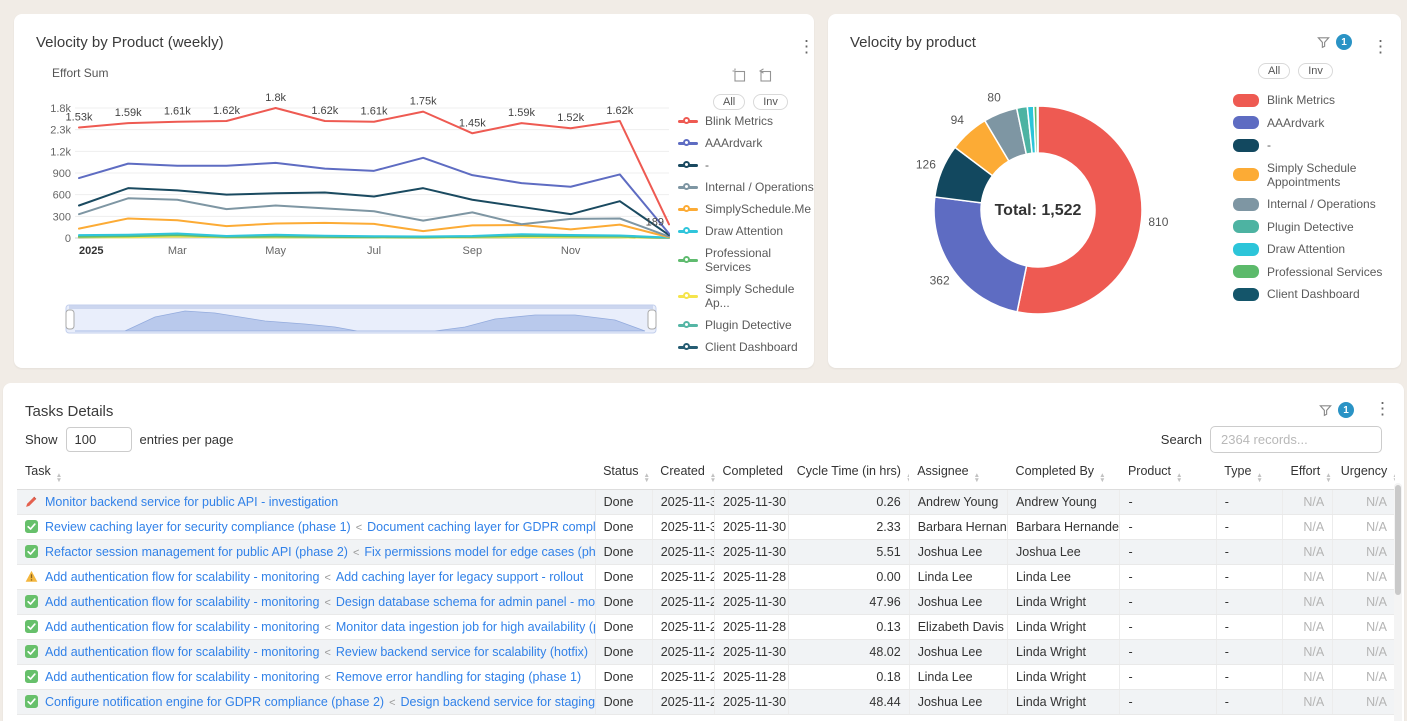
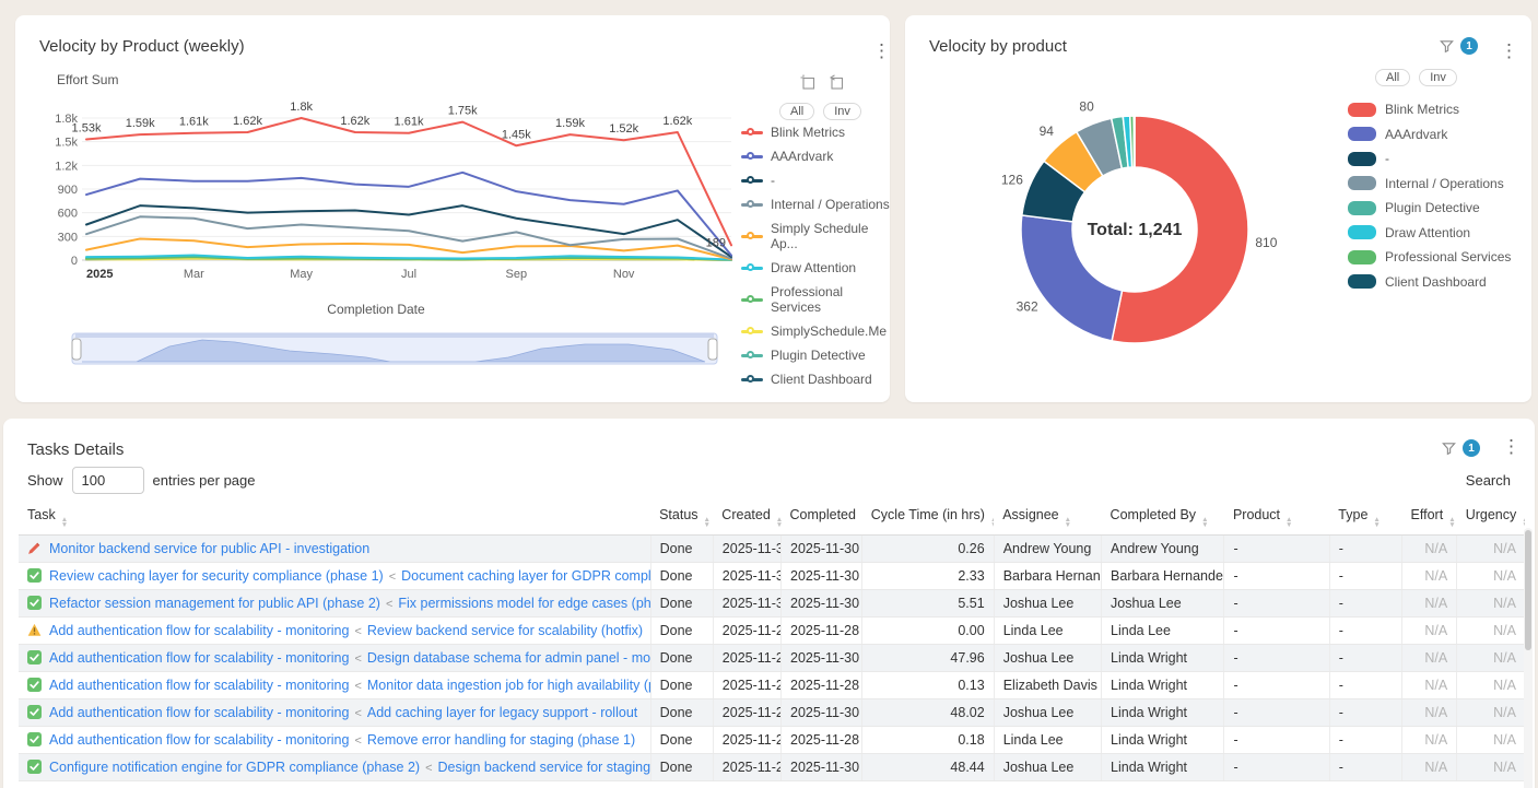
  Velocity by Product (weekly)
  ⋮
  Effort Sum
  0
  300
  600
  900
  1.2k
- 2.3k
+ 1.5k
  1.8k
  2025
  Mar
  May
  Jul
  Sep
  Nov
  1.53k
  1.59k
  1.61k
  1.62k
  1.8k
  1.62k
  1.61k
  1.75k
  1.45k
  1.59k
  1.52k
  1.62k
  189
+ Completion Date
  All
  Inv
  Blink Metrics
  AAArdvark
  -
  Internal / Operations
- SimplySchedule.Me
+ Simply Schedule Ap...
  Draw Attention
  Professional Services
- Simply Schedule Ap...
+ SimplySchedule.Me
  Plugin Detective
  Client Dashboard
  Velocity by product
  1
  ⋮
  810
  362
  126
  94
  80
- Total: 1,522
+ Total: 1,241
  All
  Inv
  Blink Metrics
  AAArdvark
  -
- Simply Schedule Appointments
  Internal / Operations
  Plugin Detective
  Draw Attention
  Professional Services
  Client Dashboard
  Tasks Details
  1
  ⋮
  Show
  100
  entries per page
  Search
- 2364 records...
  Task	Status	Created	Completed	Cycle Time (in hrs)	Assignee	Completed By	Product	Type	Effort	Urgency
  Monitor backend service for public API - investigation	Done	2025-11-3	2025-11-30	0.26	Andrew Young	Andrew Young	-	-	N/A	N/A
  Review caching layer for security compliance (phase 1) < Document caching layer for GDPR compl	Done	2025-11-3	2025-11-30	2.33	Barbara Hernan	Barbara Hernande	-	-	N/A	N/A
  Refactor session management for public API (phase 2) < Fix permissions model for edge cases (ph	Done	2025-11-3	2025-11-30	5.51	Joshua Lee	Joshua Lee	-	-	N/A	N/A
- Add authentication flow for scalability - monitoring < Add caching layer for legacy support - rollout	Done	2025-11-2	2025-11-28	0.00	Linda Lee	Linda Lee	-	-	N/A	N/A
+ Add authentication flow for scalability - monitoring < Review backend service for scalability (hotfix)	Done	2025-11-2	2025-11-28	0.00	Linda Lee	Linda Lee	-	-	N/A	N/A
  Add authentication flow for scalability - monitoring < Design database schema for admin panel - mo	Done	2025-11-2	2025-11-30	47.96	Joshua Lee	Linda Wright	-	-	N/A	N/A
  Add authentication flow for scalability - monitoring < Monitor data ingestion job for high availability (	Done	2025-11-2	2025-11-28	0.13	Elizabeth Davis	Linda Wright	-	-	N/A	N/A
- Add authentication flow for scalability - monitoring < Review backend service for scalability (hotfix)	Done	2025-11-2	2025-11-30	48.02	Joshua Lee	Linda Wright	-	-	N/A	N/A
+ Add authentication flow for scalability - monitoring < Add caching layer for legacy support - rollout	Done	2025-11-2	2025-11-30	48.02	Joshua Lee	Linda Wright	-	-	N/A	N/A
  Add authentication flow for scalability - monitoring < Remove error handling for staging (phase 1)	Done	2025-11-2	2025-11-28	0.18	Linda Lee	Linda Wright	-	-	N/A	N/A
  Configure notification engine for GDPR compliance (phase 2) < Design backend service for staging	Done	2025-11-2	2025-11-30	48.44	Joshua Lee	Linda Wright	-	-	N/A	N/A
